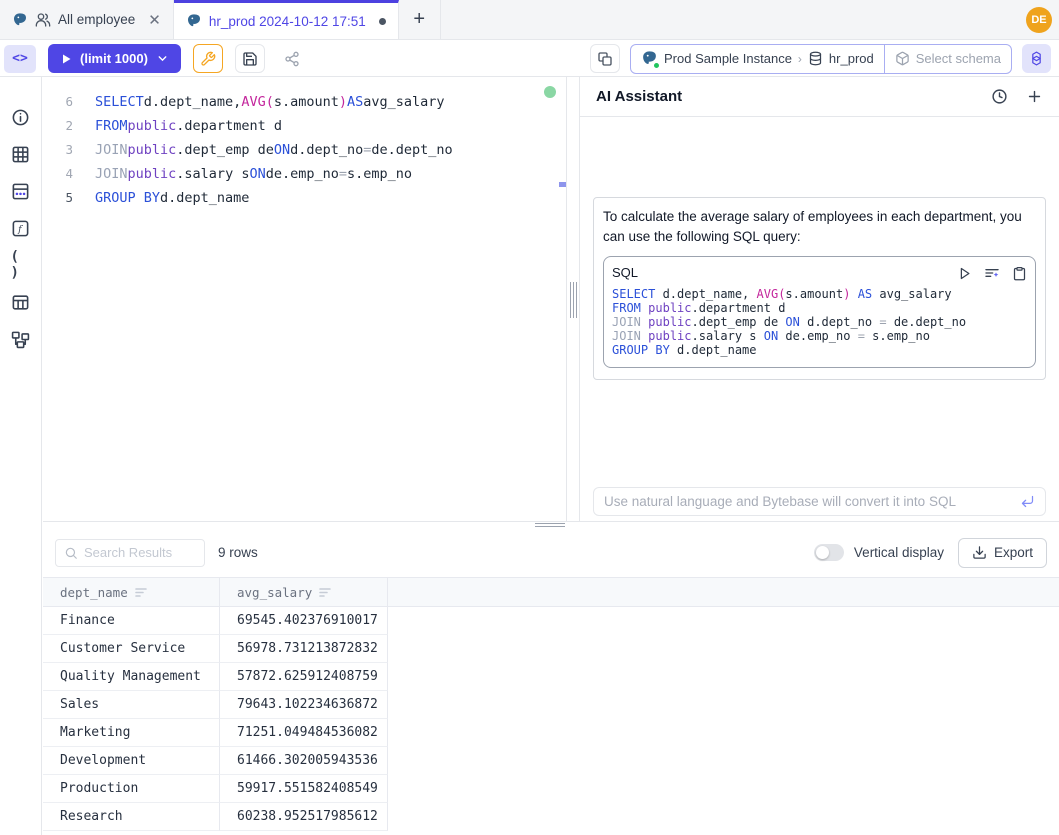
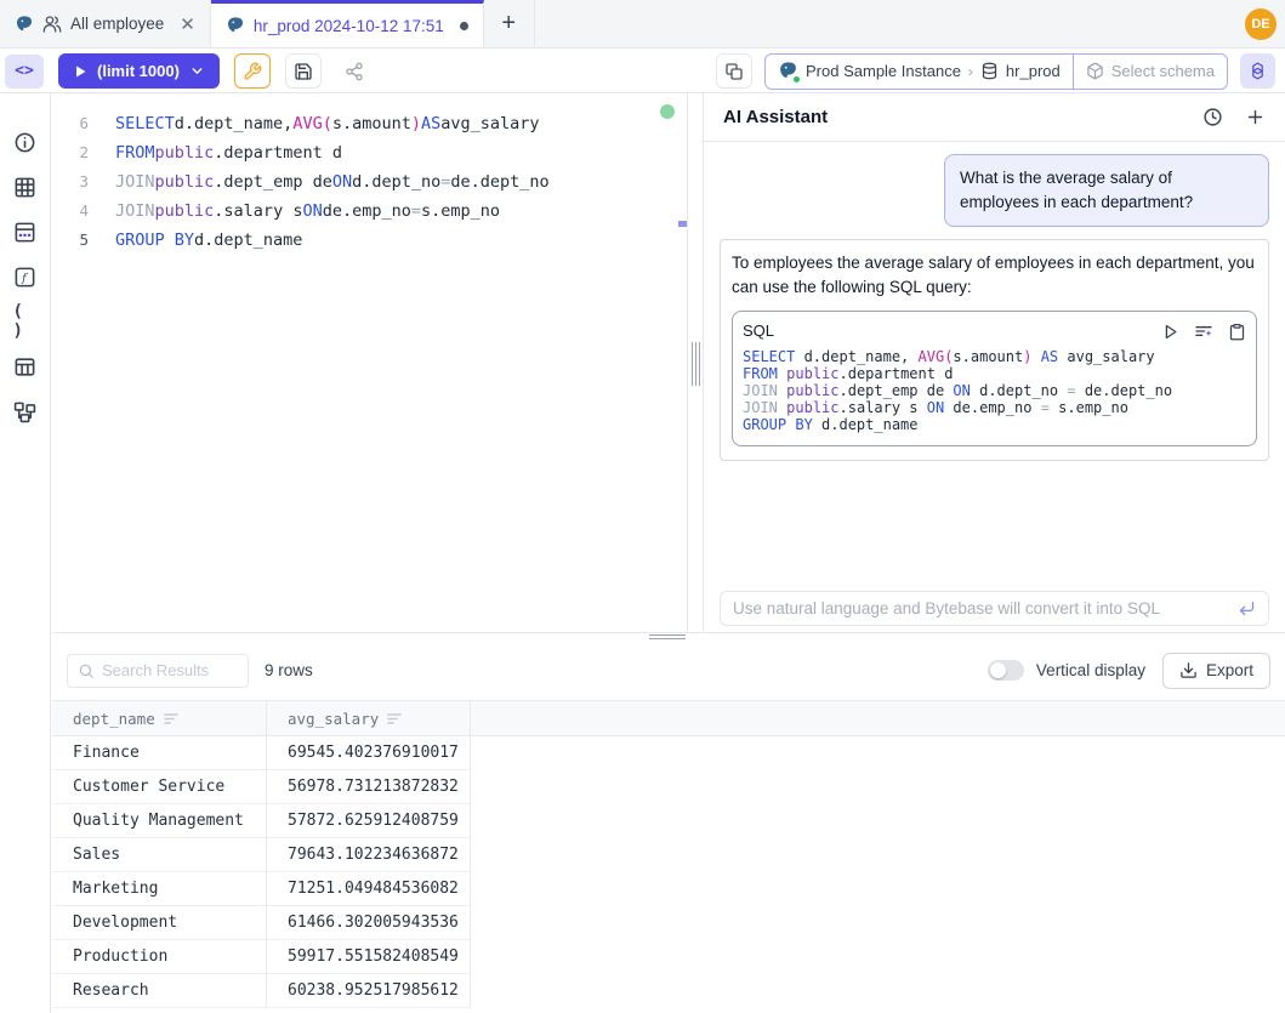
  All employee
  ✕
  hr_prod 2024-10-12 17:51
  +
  DE
  <>
  (limit 1000)
  Prod Sample Instance
  ›
  hr_prod
  Select schema
  f
  ( )
  6
  SELECT
  d.dept_name,
  AVG(
  s.amount
  )
  AS
  avg_salary
  2
  FROM
  public
  .department d
  3
  JOIN
  public
  .dept_emp de
  ON
  d.dept_no
  =
  de.dept_no
  4
  JOIN
  public
  .salary s
  ON
  de.emp_no
  =
  s.emp_no
  5
  GROUP BY
  d.dept_name
  AI Assistant
+ What is the average salary of employees in each department?
- To calculate the average salary of employees in each department, you can use the following SQL query:
+ To employees the average salary of employees in each department, you can use the following SQL query:
  SQL
  SELECT d.dept_name, AVG(s.amount) AS avg_salary
  FROM public.department d
  JOIN public.dept_emp de ON d.dept_no = de.dept_no
  JOIN public.salary s ON de.emp_no = s.emp_no
  GROUP BY d.dept_name
  Use natural language and Bytebase will convert it into SQL
  Search Results
  9 rows
  Vertical display
  Export
  dept_name
  avg_salary
  Finance
  69545.402376910017
  Customer Service
  56978.731213872832
  Quality Management
  57872.625912408759
  Sales
  79643.102234636872
  Marketing
  71251.049484536082
  Development
  61466.302005943536
  Production
  59917.551582408549
  Research
  60238.952517985612
